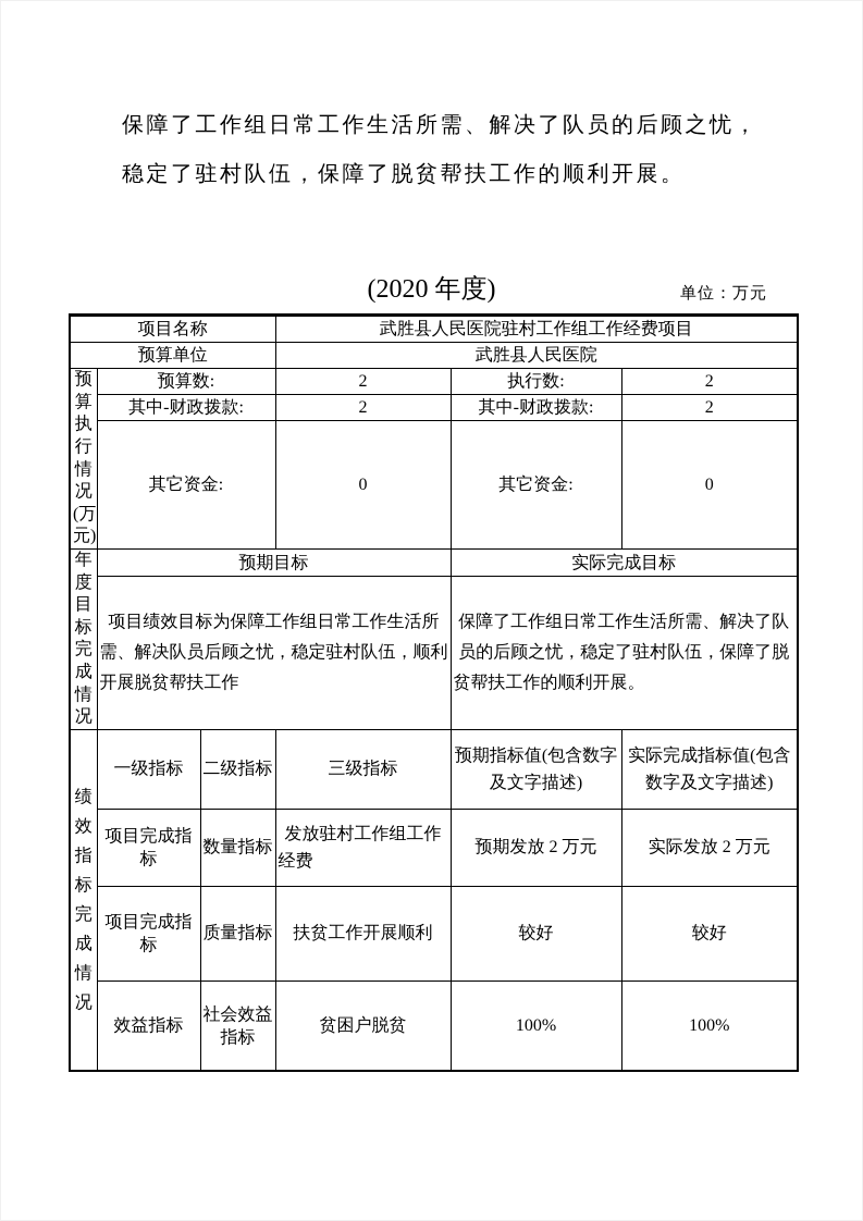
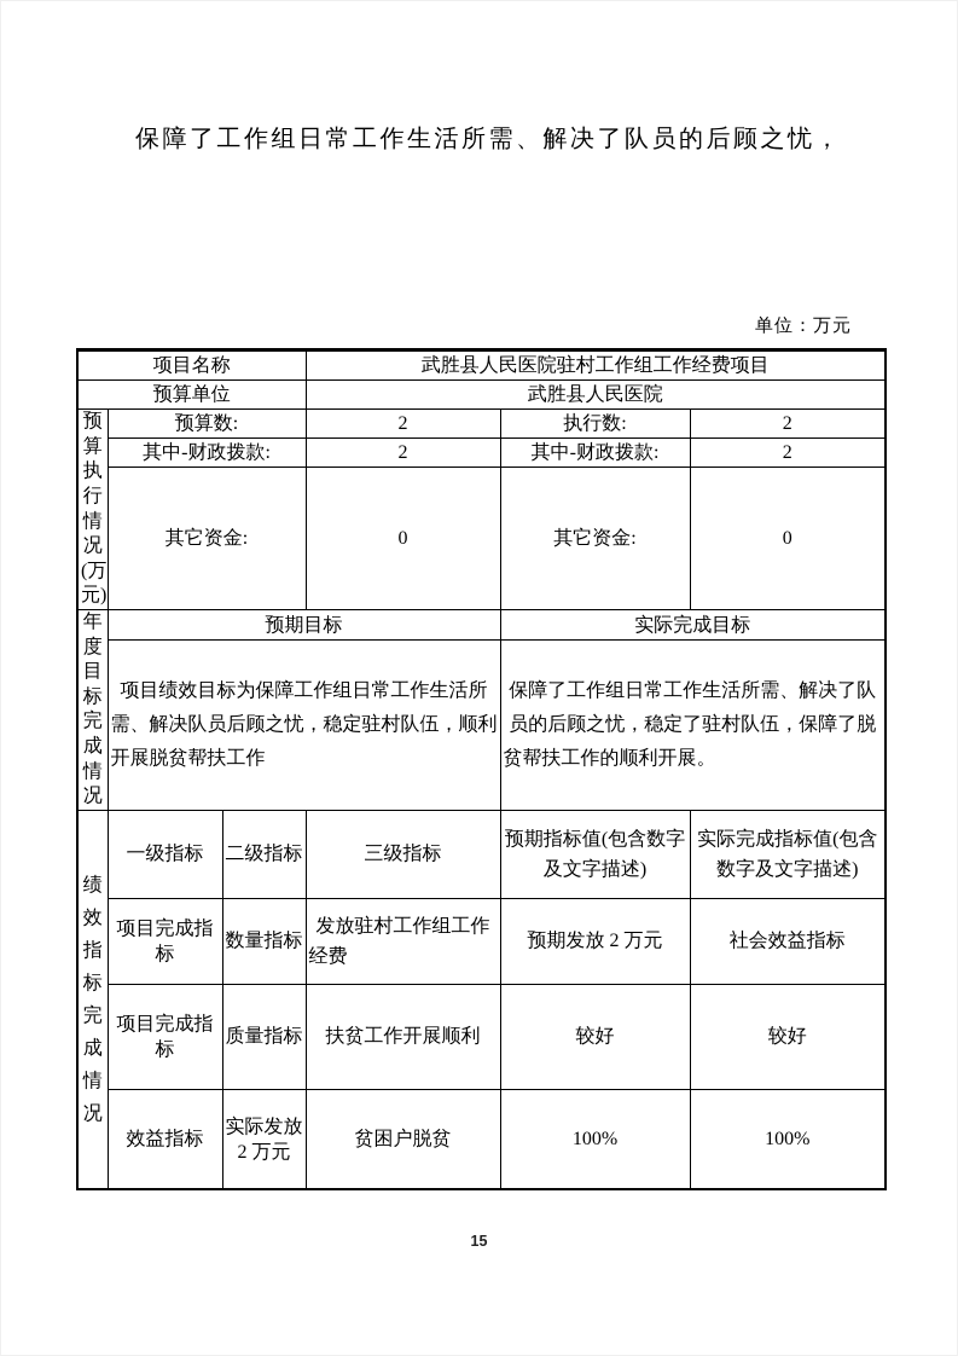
  保障了工作组日常工作生活所需、解决了队员的后顾之忧，
- 稳定了驻村队伍，保障了脱贫帮扶工作的顺利开展。
- (2020 年度)
  单位：万元
  项目名称	武胜县人民医院驻村工作组工作经费项目
  预算单位	武胜县人民医院
  预 算 执 行 情 况 (万 元)	预算数:	2	执行数:	2
  其中-财政拨款:	2	其中-财政拨款:	2
  其它资金:	0	其它资金:	0
  年 度 目 标 完 成 情 况	预期目标	实际完成目标
  项目绩效目标为保障工作组日常工作生活所需、解决队员后顾之忧，稳定驻村队伍，顺利开展脱贫帮扶工作	保障了工作组日常工作生活所需、解决了队员的后顾之忧，稳定了驻村队伍，保障了脱贫帮扶工作的顺利开展。
  绩 效 指 标 完 成 情 况	一级指标	二级指标	三级指标	预期指标值(包含数字及文字描述)	实际完成指标值(包含数字及文字描述)
- 项目完成指标	数量指标	发放驻村工作组工作经费	预期发放 2 万元	实际发放 2 万元
+ 项目完成指标	数量指标	发放驻村工作组工作经费	预期发放 2 万元	社会效益指标
  项目完成指标	质量指标	扶贫工作开展顺利	较好	较好
- 效益指标	社会效益指标	贫困户脱贫	100%	100%
+ 效益指标	实际发放 2 万元	贫困户脱贫	100%	100%
+ 15
